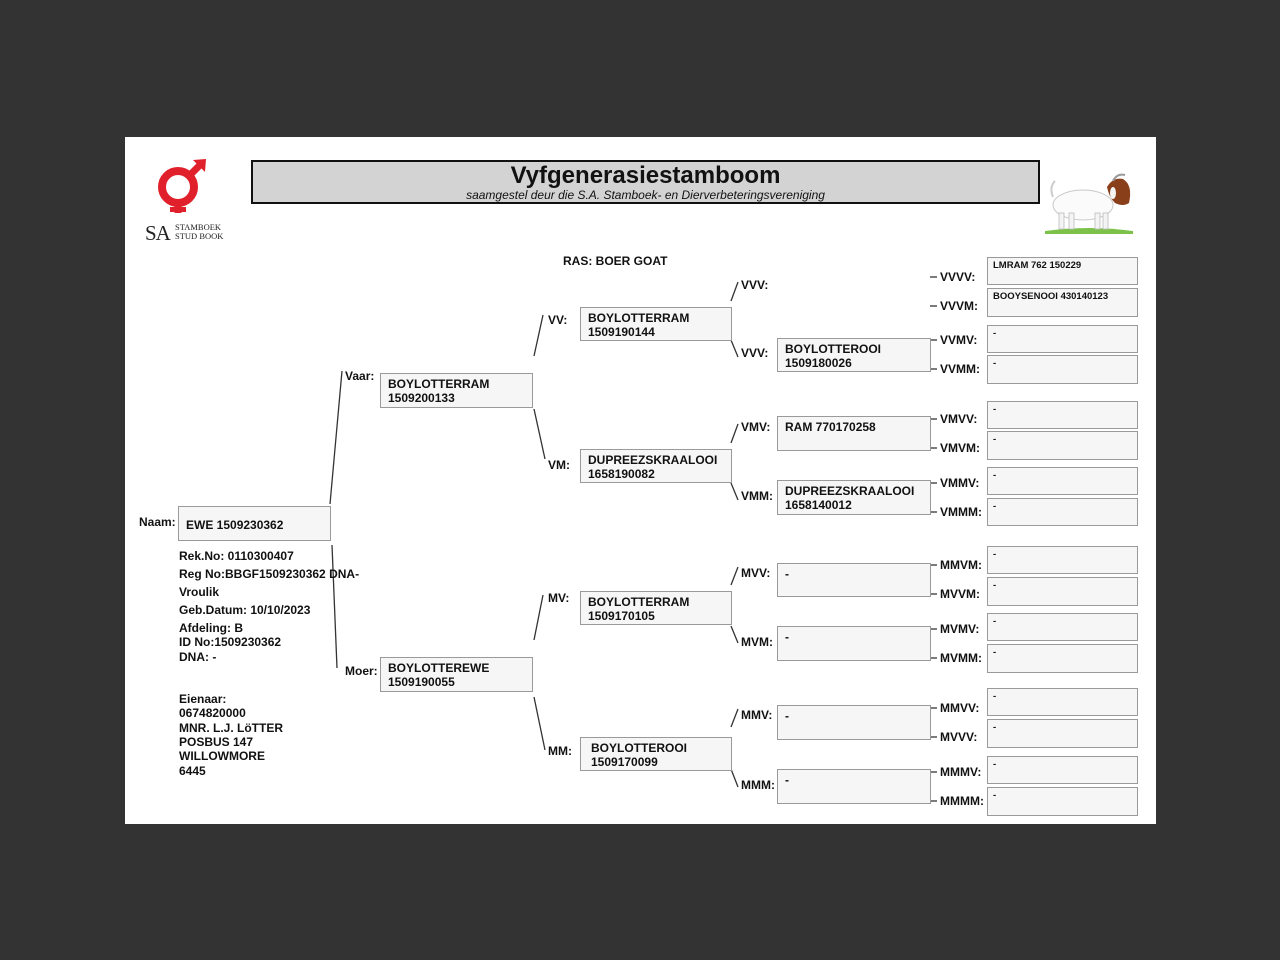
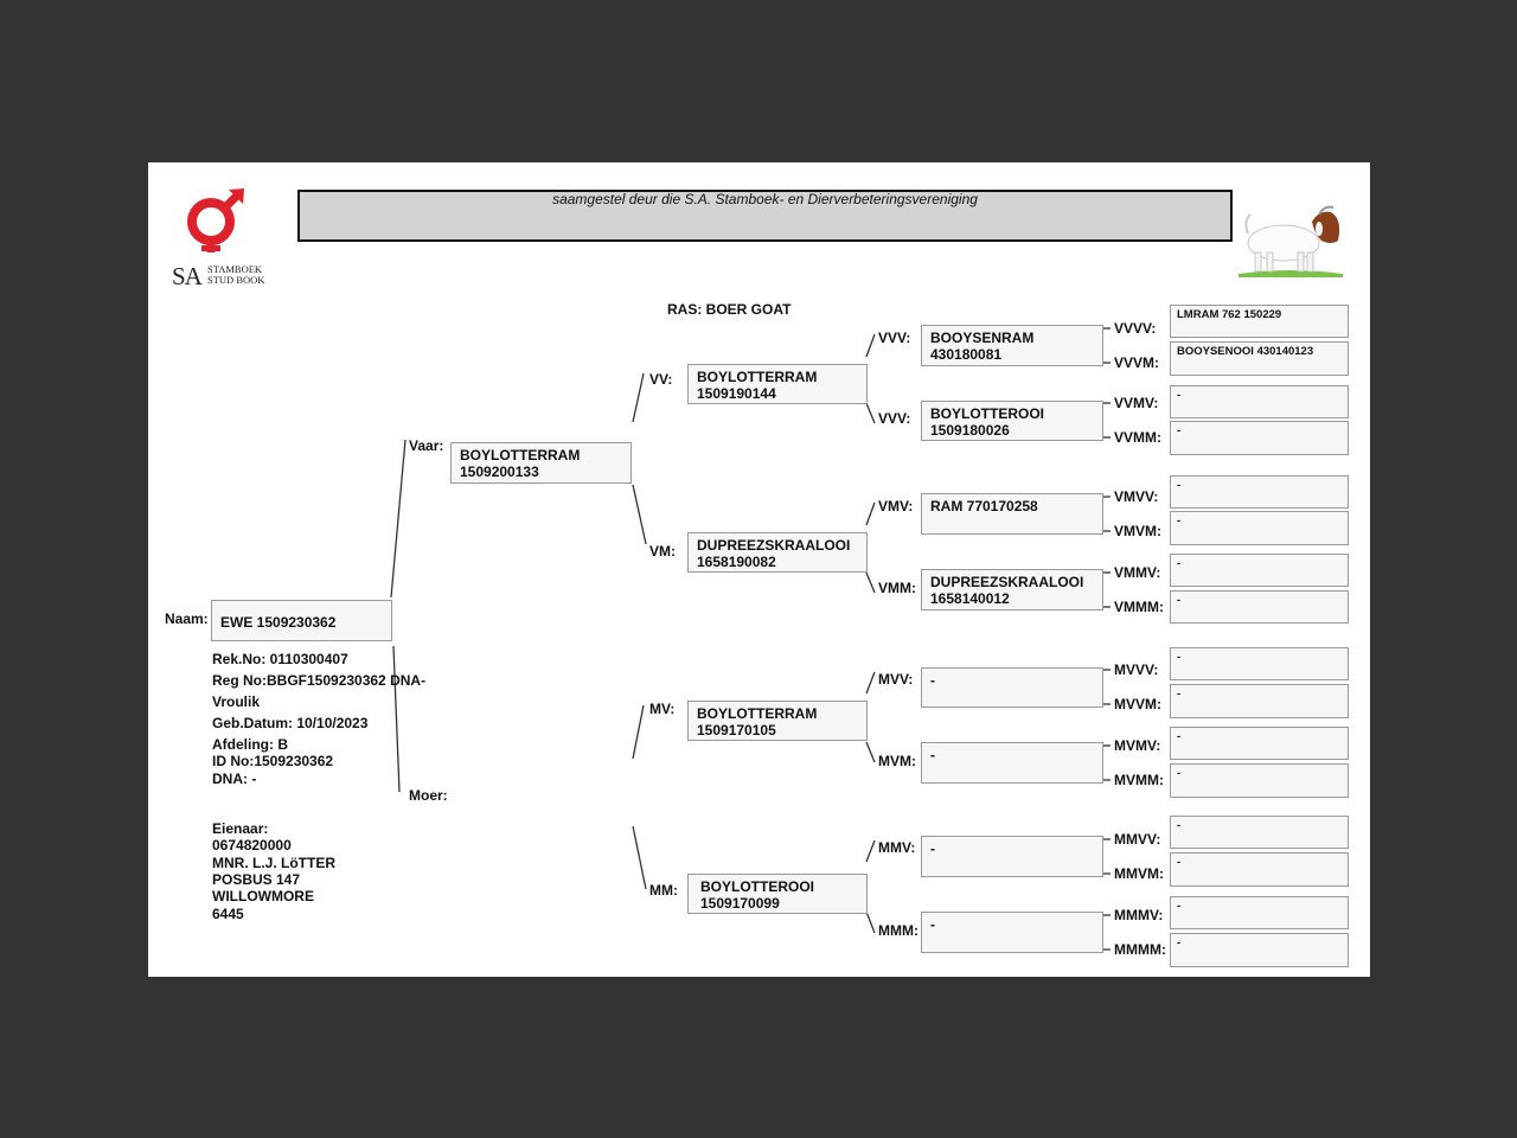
  SA
  STAMBOEK
  STUD BOOK
- Vyfgenerasiestamboom
  saamgestel deur die S.A. Stamboek- en Dierverbeteringsvereniging
  RAS: BOER GOAT
  Naam:
  EWE 1509230362
  Rek.No: 0110300407
  Reg No:BBGF1509230362 DNA-
  Vroulik
  Geb.Datum: 10/10/2023
  Afdeling: B
  ID No:1509230362
  DNA: -
  Eienaar:
  0674820000
  MNR. L.J. LöTTER
  POSBUS 147
  WILLOWMORE
  6445
  Vaar:
  BOYLOTTERRAM
  1509200133
  Moer:
- BOYLOTTEREWE
- 1509190055
  VV:
  BOYLOTTERRAM
  1509190144
  VM:
  DUPREEZSKRAALOOI
  1658190082
  MV:
  BOYLOTTERRAM
  1509170105
  MM:
  BOYLOTTEROOI
  1509170099
  VVV:
+ BOOYSENRAM
+ 430180081
  VVV:
  BOYLOTTEROOI
  1509180026
  VMV:
  RAM 770170258
  VMM:
  DUPREEZSKRAALOOI
  1658140012
  MVV:
  -
  MVM:
  -
  MMV:
  -
  MMM:
  -
  VVVV:
  VVVM:
  VVMV:
  VVMM:
  VMVV:
  VMVM:
  VMMV:
  VMMM:
- MMVM:
+ MVVV:
  MVVM:
  MVMV:
  MVMM:
  MMVV:
- MVVV:
+ MMVM:
  MMMV:
  MMMM:
  LMRAM 762 150229
  BOOYSENOOI 430140123
  -
  -
  -
  -
  -
  -
  -
  -
  -
  -
  -
  -
  -
  -
